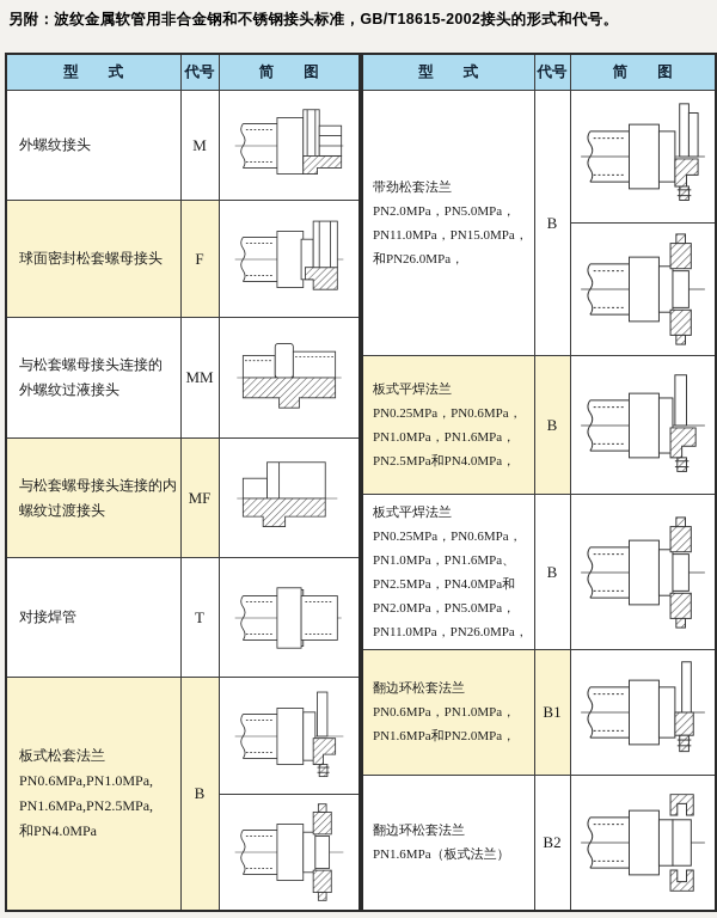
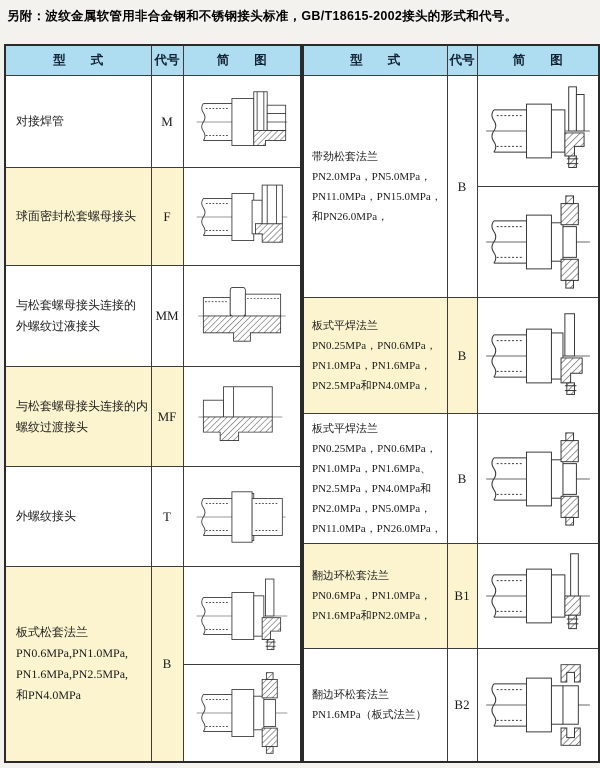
  另附：波纹金属软管用非合金钢和不锈钢接头标准，GB/T18615-2002接头的形式和代号。
  型 式	代号	简 图
- 外螺纹接头	M
+ 对接焊管	M
  球面密封松套螺母接头	F
  与松套螺母接头连接的 外螺纹过液接头	MM
  与松套螺母接头连接的内 螺纹过渡接头	MF
- 对接焊管	T
+ 外螺纹接头	T
  板式松套法兰 PN0.6MPa,PN1.0MPa, PN1.6MPa,PN2.5MPa, 和PN4.0MPa	B
  型 式	代号	简 图
  带劲松套法兰 PN2.0MPa，PN5.0MPa， PN11.0MPa，PN15.0MPa， 和PN26.0MPa，	B
  板式平焊法兰 PN0.25MPa，PN0.6MPa， PN1.0MPa，PN1.6MPa， PN2.5MPa和PN4.0MPa，	B
  板式平焊法兰 PN0.25MPa，PN0.6MPa， PN1.0MPa，PN1.6MPa、 PN2.5MPa，PN4.0MPa和 PN2.0MPa，PN5.0MPa， PN11.0MPa，PN26.0MPa，	B
  翻边环松套法兰 PN0.6MPa，PN1.0MPa， PN1.6MPa和PN2.0MPa，	B1
  翻边环松套法兰 PN1.6MPa（板式法兰）	B2
